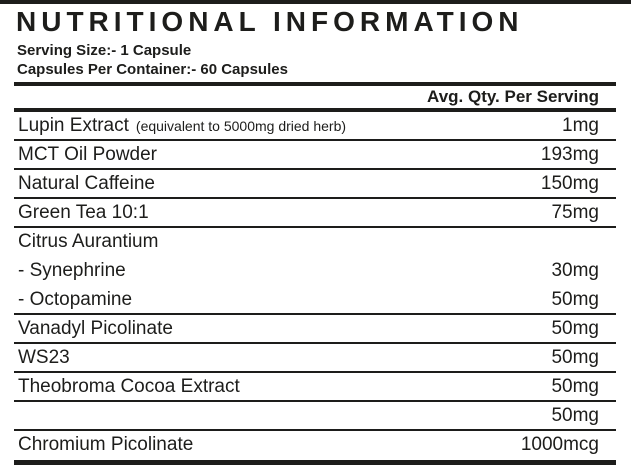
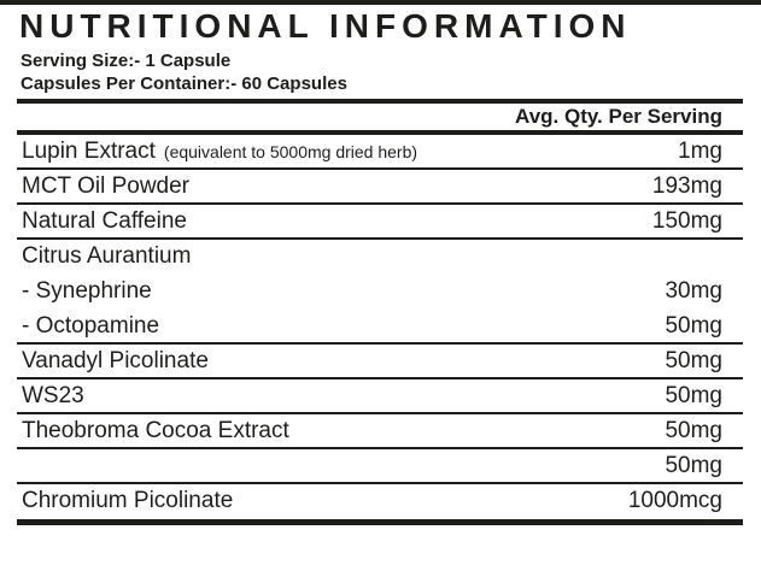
  NUTRITIONAL INFORMATION
  Serving Size:- 1 Capsule
  Capsules Per Container:- 60 Capsules
  Avg. Qty. Per Serving
  Lupin Extract
  (equivalent to 5000mg dried herb)
  1mg
  MCT Oil Powder
  193mg
  Natural Caffeine
  150mg
- Green Tea 10:1
- 75mg
  Citrus Aurantium
  - Synephrine
  30mg
  - Octopamine
  50mg
  Vanadyl Picolinate
  50mg
  WS23
  50mg
  Theobroma Cocoa Extract
  50mg
  50mg
  Chromium Picolinate
  1000mcg
